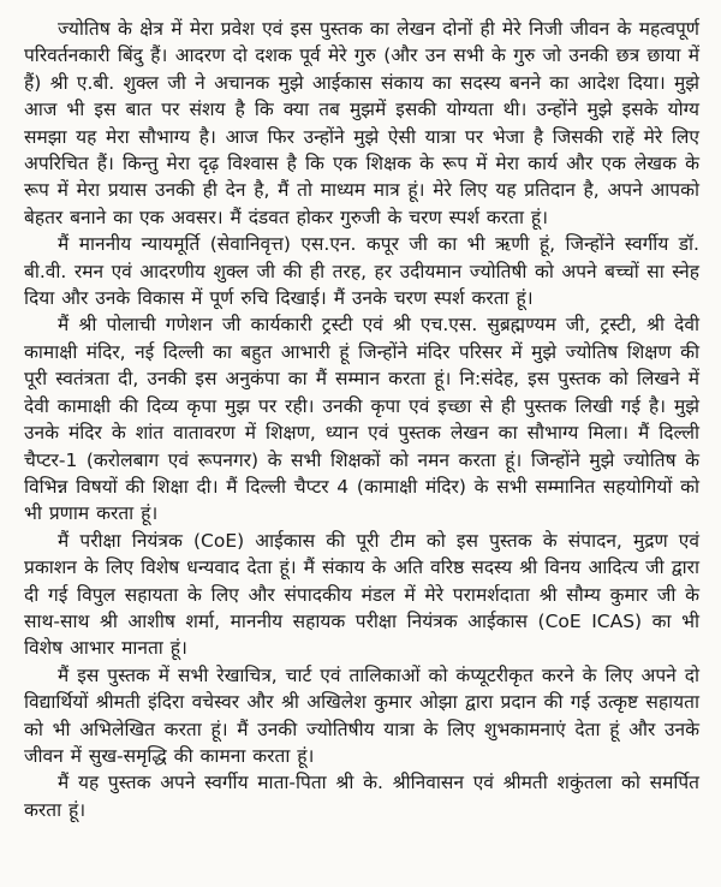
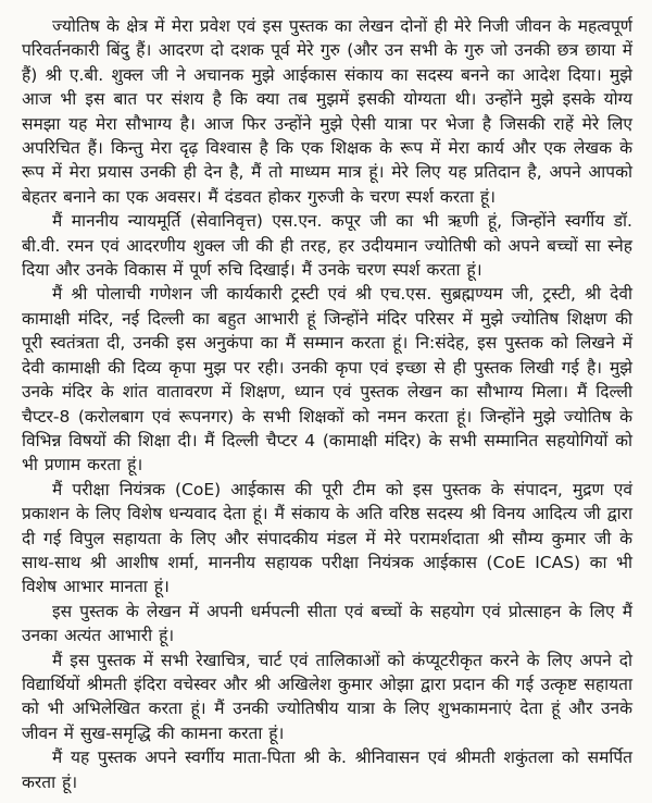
  ज्योतिष के क्षेत्र में मेरा प्रवेश एवं इस पुस्तक का लेखन दोनों ही मेरे निजी जीवन के महत्वपूर्ण परिवर्तनकारी बिंदु हैं। आदरण दो दशक पूर्व मेरे गुरु (और उन सभी के गुरु जो उनकी छत्र छाया में हैं) श्री ए.बी. शुक्ल जी ने अचानक मुझे आईकास संकाय का सदस्य बनने का आदेश दिया। मुझे आज भी इस बात पर संशय है कि क्या तब मुझमें इसकी योग्यता थी। उन्होंने मुझे इसके योग्य समझा यह मेरा सौभाग्य है। आज फिर उन्होंने मुझे ऐसी यात्रा पर भेजा है जिसकी राहें मेरे लिए अपरिचित हैं। किन्तु मेरा दृढ़ विश्वास है कि एक शिक्षक के रूप में मेरा कार्य और एक लेखक के रूप में मेरा प्रयास उनकी ही देन है, मैं तो माध्यम मात्र हूं। मेरे लिए यह प्रतिदान है, अपने आपको बेहतर बनाने का एक अवसर। मैं दंडवत होकर गुरुजी के चरण स्पर्श करता हूं।
  मैं माननीय न्यायमूर्ति (सेवानिवृत्त) एस.एन. कपूर जी का भी ऋणी हूं, जिन्होंने स्वर्गीय डॉ. बी.वी. रमन एवं आदरणीय शुक्ल जी की ही तरह, हर उदीयमान ज्योतिषी को अपने बच्चों सा स्नेह दिया और उनके विकास में पूर्ण रुचि दिखाई। मैं उनके चरण स्पर्श करता हूं।
- मैं श्री पोलाची गणेशन जी कार्यकारी ट्रस्टी एवं श्री एच.एस. सुब्रह्मण्यम जी, ट्रस्टी, श्री देवी कामाक्षी मंदिर, नई दिल्ली का बहुत आभारी हूं जिन्होंने मंदिर परिसर में मुझे ज्योतिष शिक्षण की पूरी स्वतंत्रता दी, उनकी इस अनुकंपा का मैं सम्मान करता हूं। नि:संदेह, इस पुस्तक को लिखने में देवी कामाक्षी की दिव्य कृपा मुझ पर रही। उनकी कृपा एवं इच्छा से ही पुस्तक लिखी गई है। मुझे उनके मंदिर के शांत वातावरण में शिक्षण, ध्यान एवं पुस्तक लेखन का सौभाग्य मिला। मैं दिल्ली चैप्टर-1 (करोलबाग एवं रूपनगर) के सभी शिक्षकों को नमन करता हूं। जिन्होंने मुझे ज्योतिष के विभिन्न विषयों की शिक्षा दी। मैं दिल्ली चैप्टर 4 (कामाक्षी मंदिर) के सभी सम्मानित सहयोगियों को भी प्रणाम करता हूं।
+ मैं श्री पोलाची गणेशन जी कार्यकारी ट्रस्टी एवं श्री एच.एस. सुब्रह्मण्यम जी, ट्रस्टी, श्री देवी कामाक्षी मंदिर, नई दिल्ली का बहुत आभारी हूं जिन्होंने मंदिर परिसर में मुझे ज्योतिष शिक्षण की पूरी स्वतंत्रता दी, उनकी इस अनुकंपा का मैं सम्मान करता हूं। नि:संदेह, इस पुस्तक को लिखने में देवी कामाक्षी की दिव्य कृपा मुझ पर रही। उनकी कृपा एवं इच्छा से ही पुस्तक लिखी गई है। मुझे उनके मंदिर के शांत वातावरण में शिक्षण, ध्यान एवं पुस्तक लेखन का सौभाग्य मिला। मैं दिल्ली चैप्टर-8 (करोलबाग एवं रूपनगर) के सभी शिक्षकों को नमन करता हूं। जिन्होंने मुझे ज्योतिष के विभिन्न विषयों की शिक्षा दी। मैं दिल्ली चैप्टर 4 (कामाक्षी मंदिर) के सभी सम्मानित सहयोगियों को भी प्रणाम करता हूं।
  मैं परीक्षा नियंत्रक (CoE) आईकास की पूरी टीम को इस पुस्तक के संपादन, मुद्रण एवं प्रकाशन के लिए विशेष धन्यवाद देता हूं। मैं संकाय के अति वरिष्ठ सदस्य श्री विनय आदित्य जी द्वारा दी गई विपुल सहायता के लिए और संपादकीय मंडल में मेरे परामर्शदाता श्री सौम्य कुमार जी के साथ-साथ श्री आशीष शर्मा, माननीय सहायक परीक्षा नियंत्रक आईकास (CoE ICAS) का भी विशेष आभार मानता हूं।
+ इस पुस्तक के लेखन में अपनी धर्मपत्नी सीता एवं बच्चों के सहयोग एवं प्रोत्साहन के लिए मैं उनका अत्यंत आभारी हूं।
  मैं इस पुस्तक में सभी रेखाचित्र, चार्ट एवं तालिकाओं को कंप्यूटरीकृत करने के लिए अपने दो विद्यार्थियों श्रीमती इंदिरा वचेस्वर और श्री अखिलेश कुमार ओझा द्वारा प्रदान की गई उत्कृष्ट सहायता को भी अभिलेखित करता हूं। मैं उनकी ज्योतिषीय यात्रा के लिए शुभकामनाएं देता हूं और उनके जीवन में सुख-समृद्धि की कामना करता हूं।
  मैं यह पुस्तक अपने स्वर्गीय माता-पिता श्री के. श्रीनिवासन एवं श्रीमती शकुंतला को समर्पित करता हूं।
